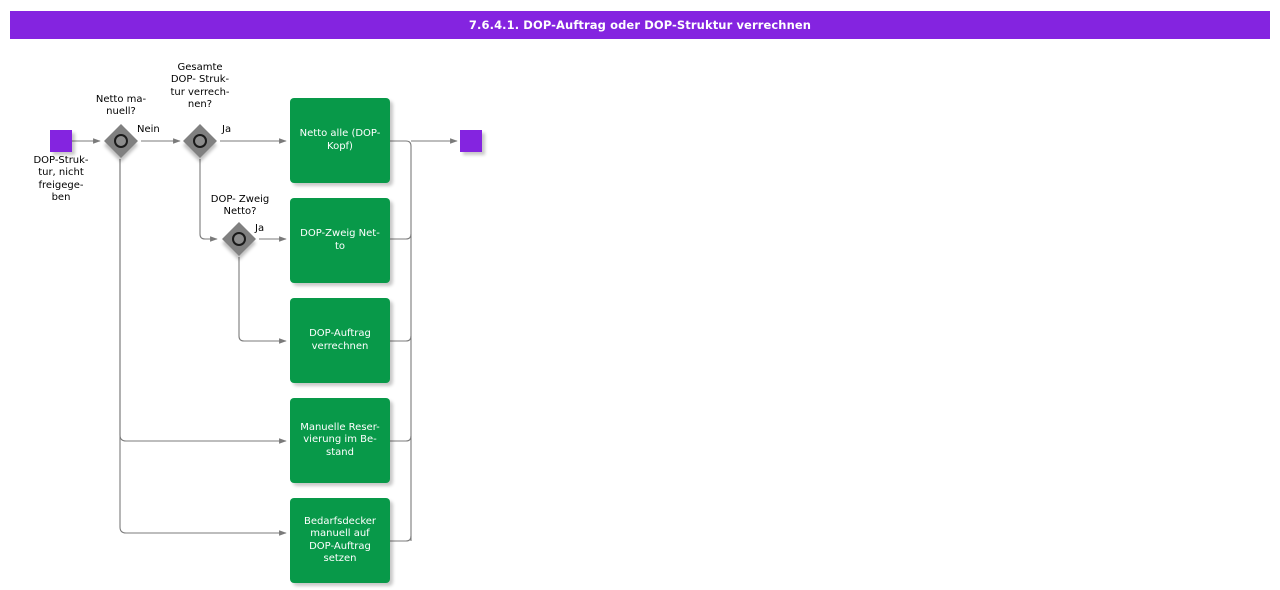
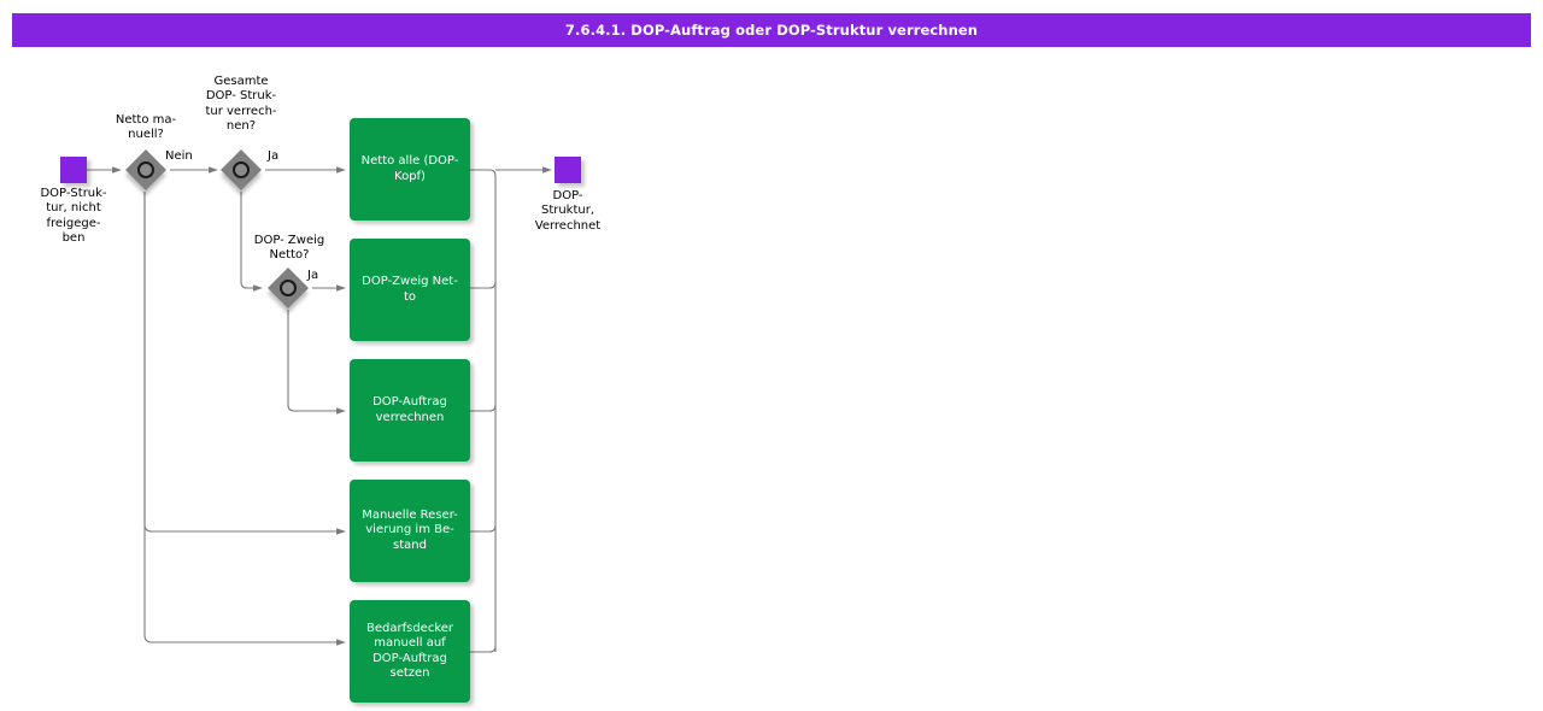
  7.6.4.1. DOP-Auftrag oder DOP-Struktur verrechnen
  DOP-Struk-
  tur, nicht
  freigege-
  ben
  Netto ma-
  nuell?
  Nein
  Gesamte
  DOP- Struk-
  tur verrech-
  nen?
  Ja
  DOP- Zweig
  Netto?
  Ja
  Netto alle (DOP-
  Kopf)
  DOP-Zweig Net-
  to
  DOP-Auftrag
  verrechnen
  Manuelle Reser-
  vierung im Be-
  stand
  Bedarfsdecker
  manuell auf
  DOP-Auftrag
  setzen
+ DOP-
+ Struktur,
+ Verrechnet
